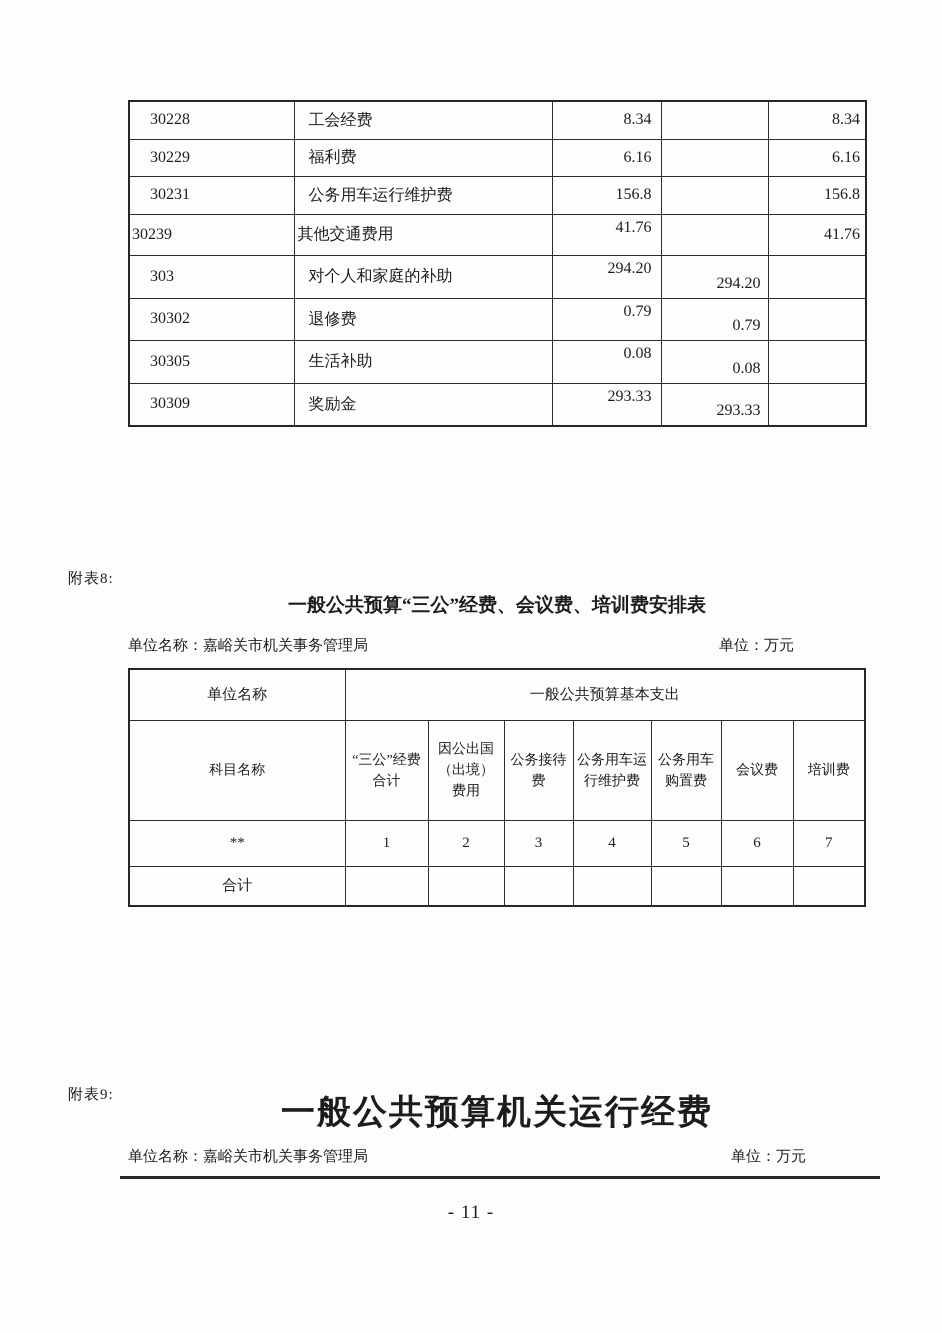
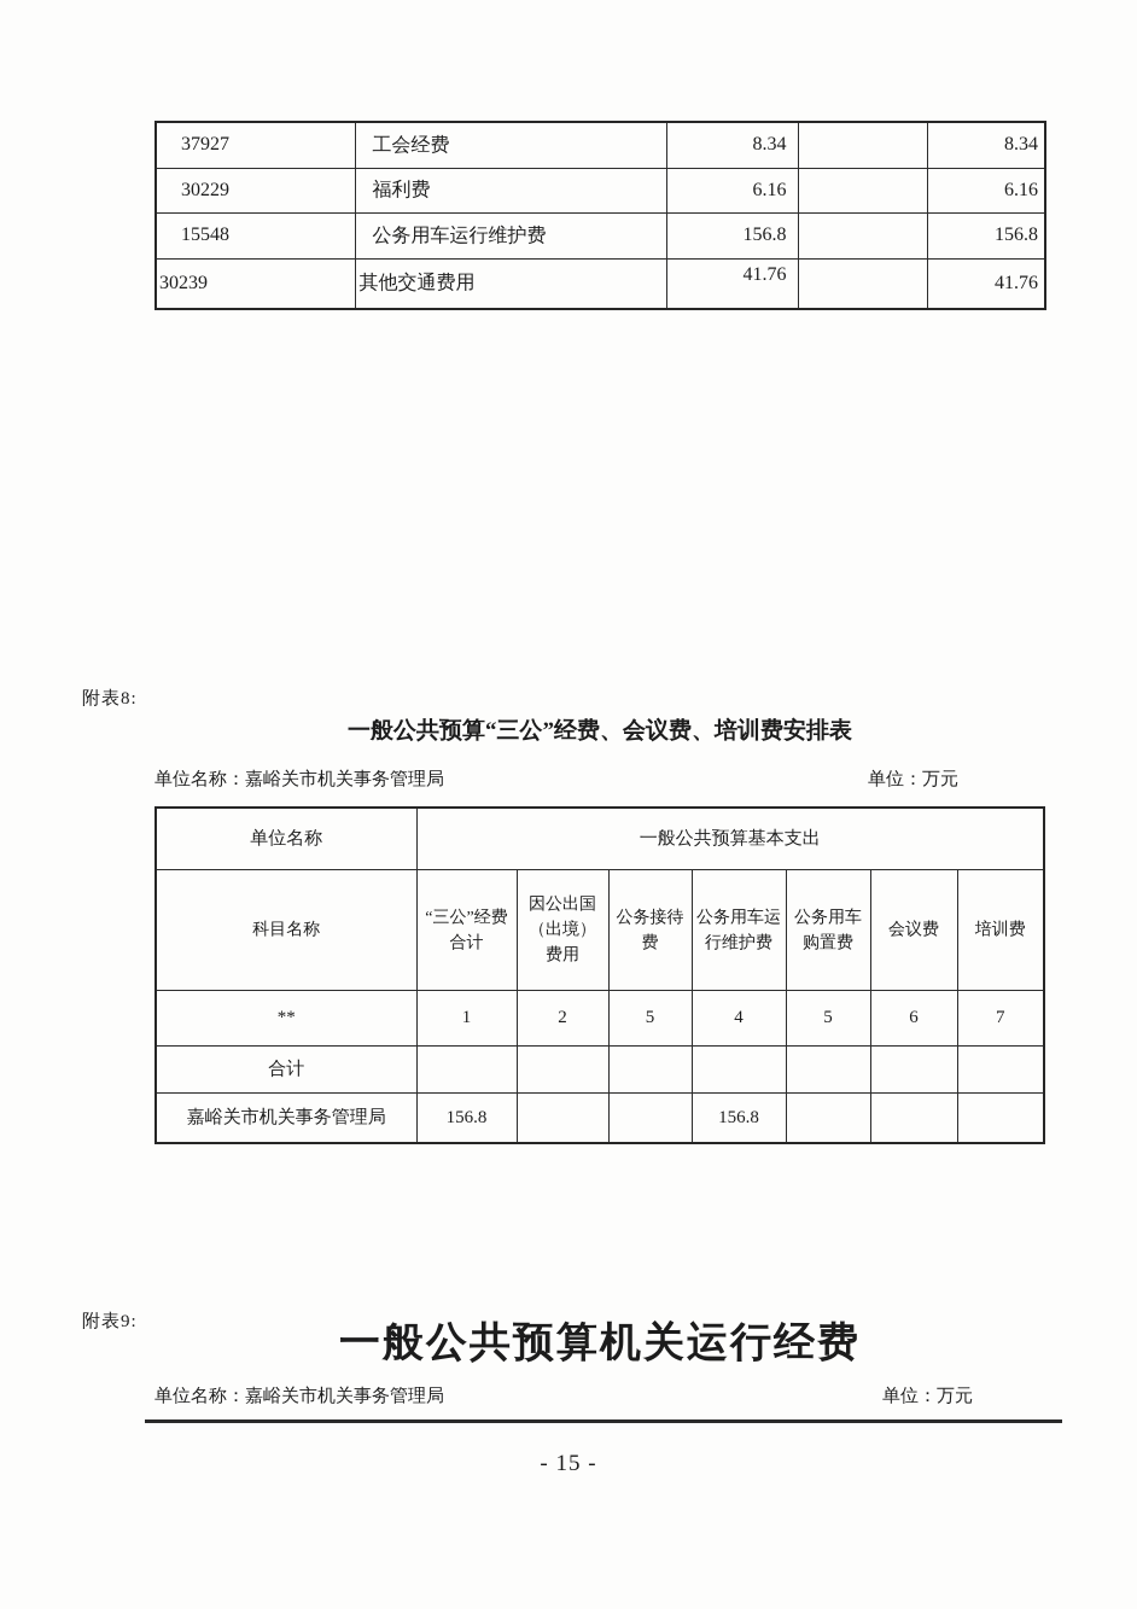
- 30228	工会经费	8.34		8.34
+ 37927	工会经费	8.34		8.34
  30229	福利费	6.16		6.16
- 30231	公务用车运行维护费	156.8		156.8
+ 15548	公务用车运行维护费	156.8		156.8
  30239	其他交通费用	41.76		41.76
- 303	对个人和家庭的补助	294.20	294.20
- 30302	退修费	0.79	0.79
- 30305	生活补助	0.08	0.08
- 30309	奖励金	293.33	293.33
  附表8:
  一般公共预算“三公”经费、会议费、培训费安排表
  单位名称：嘉峪关市机关事务管理局
  单位：万元
  单位名称	一般公共预算基本支出
  科目名称	“三公”经费合计	因公出国（出境）费用	公务接待费	公务用车运行维护费	公务用车购置费	会议费	培训费
- **	1	2	3	4	5	6	7
+ **	1	2	5	4	5	6	7
  合计
+ 嘉峪关市机关事务管理局	156.8			156.8
  附表9:
  一般公共预算机关运行经费
  单位名称：嘉峪关市机关事务管理局
  单位：万元
- - 11 -
+ - 15 -
